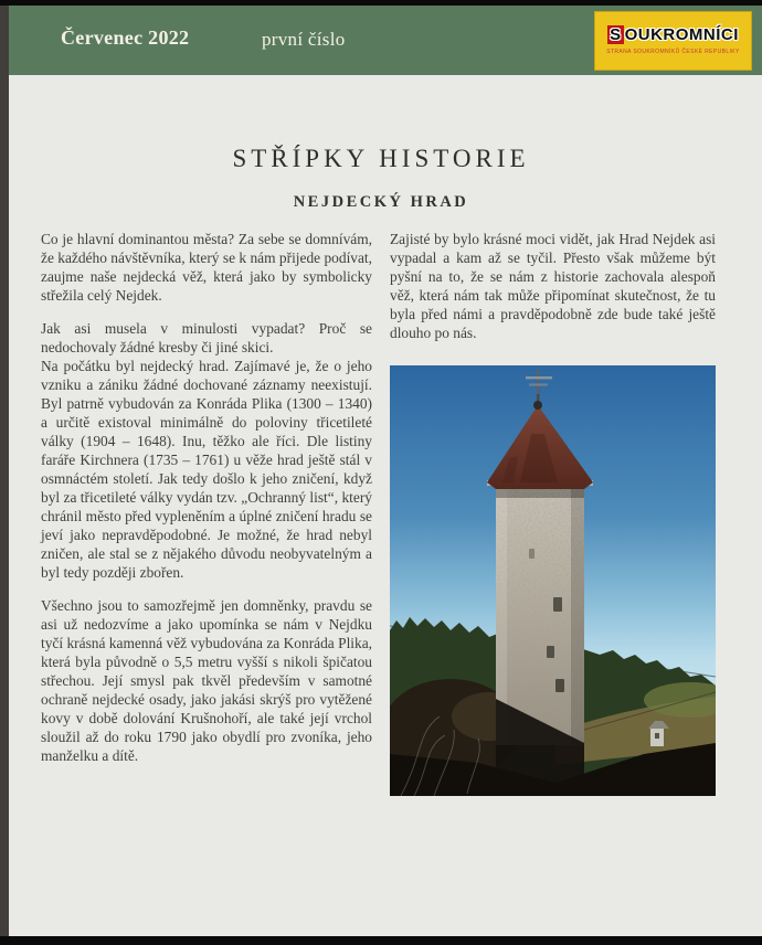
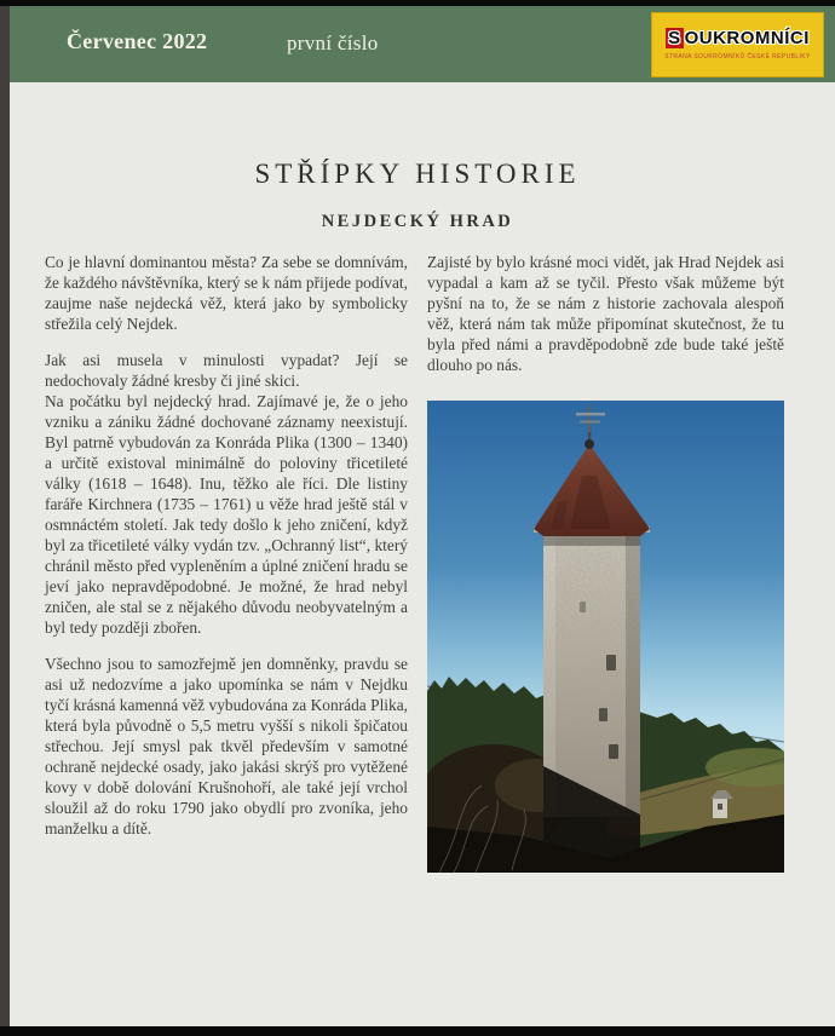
  Červenec 2022
  první číslo
  S OUKROMNÍCI
  STŘÍPKY HISTORIE
  NEJDECKÝ HRAD
  Co je hlavní dominantou města? Za sebe se domnívám, že každého návštěvníka, který se k nám přijede podívat, zaujme naše nejdecká věž, která jako by symbolicky střežila celý Nejdek.
- Jak asi musela v minulosti vypadat? Proč se nedochovaly žádné kresby či jiné skici.
+ Jak asi musela v minulosti vypadat? Její se nedochovaly žádné kresby či jiné skici.
- Na počátku byl nejdecký hrad. Zajímavé je, že o jeho vzniku a zániku žádné dochované záznamy neexistují. Byl patrně vybudován za Konráda Plika (1300 – 1340) a určitě existoval minimálně do poloviny třicetileté války (1904 – 1648). Inu, těžko ale říci. Dle listiny faráře Kirchnera (1735 – 1761) u věže hrad ještě stál v osmnáctém století. Jak tedy došlo k jeho zničení, když byl za třicetileté války vydán tzv. „Ochranný list“, který chránil město před vypleněním a úplné zničení hradu se jeví jako nepravděpodobné. Je možné, že hrad nebyl zničen, ale stal se z nějakého důvodu neobyvatelným a byl tedy později zbořen.
+ Na počátku byl nejdecký hrad. Zajímavé je, že o jeho vzniku a zániku žádné dochované záznamy neexistují. Byl patrně vybudován za Konráda Plika (1300 – 1340) a určitě existoval minimálně do poloviny třicetileté války (1618 – 1648). Inu, těžko ale říci. Dle listiny faráře Kirchnera (1735 – 1761) u věže hrad ještě stál v osmnáctém století. Jak tedy došlo k jeho zničení, když byl za třicetileté války vydán tzv. „Ochranný list“, který chránil město před vypleněním a úplné zničení hradu se jeví jako nepravděpodobné. Je možné, že hrad nebyl zničen, ale stal se z nějakého důvodu neobyvatelným a byl tedy později zbořen.
  Všechno jsou to samozřejmě jen domněnky, pravdu se asi už nedozvíme a jako upomínka se nám v Nejdku tyčí krásná kamenná věž vybudována za Konráda Plika, která byla původně o 5,5 metru vyšší s nikoli špičatou střechou. Její smysl pak tkvěl především v samotné ochraně nejdecké osady, jako jakási skrýš pro vytěžené kovy v době dolování Krušnohoří, ale také její vrchol sloužil až do roku 1790 jako obydlí pro zvoníka, jeho manželku a dítě.
  Zajisté by bylo krásné moci vidět, jak Hrad Nejdek asi vypadal a kam až se tyčil. Přesto však můžeme být pyšní na to, že se nám z historie zachovala alespoň věž, která nám tak může připomínat skutečnost, že tu byla před námi a pravděpodobně zde bude také ještě dlouho po nás.
